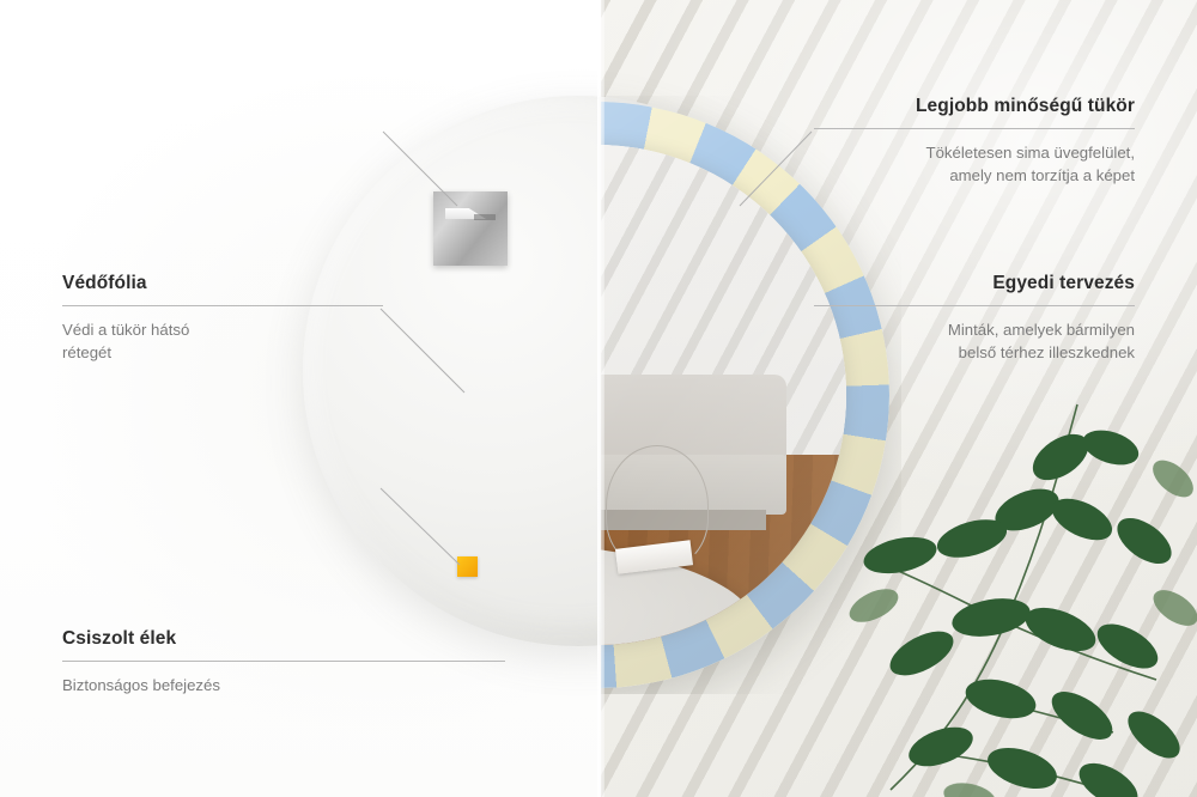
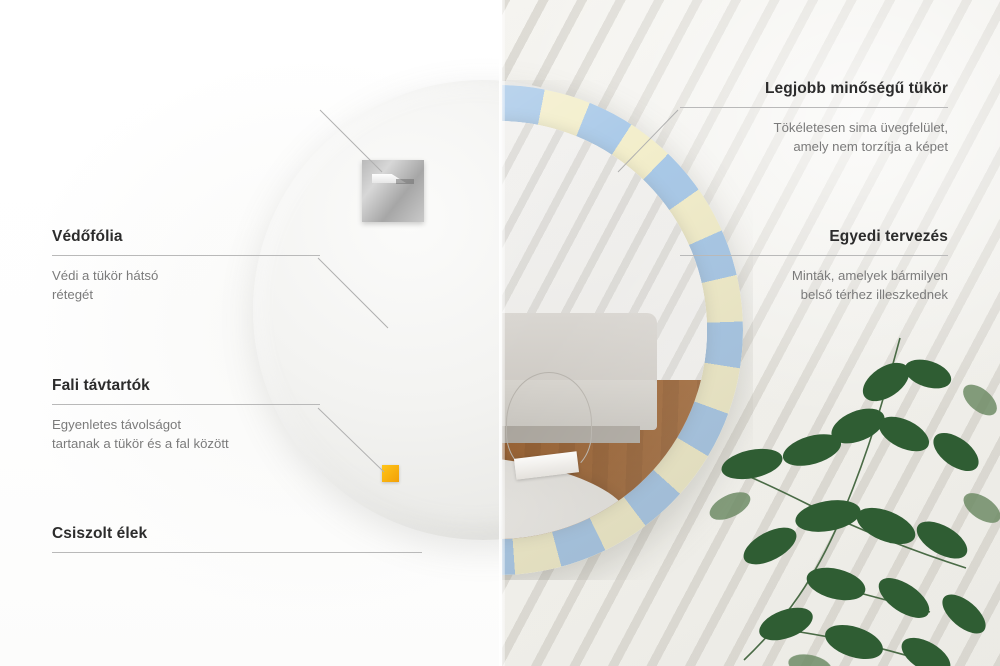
  Védőfólia
  Védi a tükör hátsó
  rétegét
+ Fali távtartók
+ Egyenletes távolságot
+ tartanak a tükör és a fal között
  Csiszolt élek
- Biztonságos befejezés
  Legjobb minőségű tükör
  Tökéletesen sima üvegfelület,
  amely nem torzítja a képet
  Egyedi tervezés
  Minták, amelyek bármilyen
  belső térhez illeszkednek
